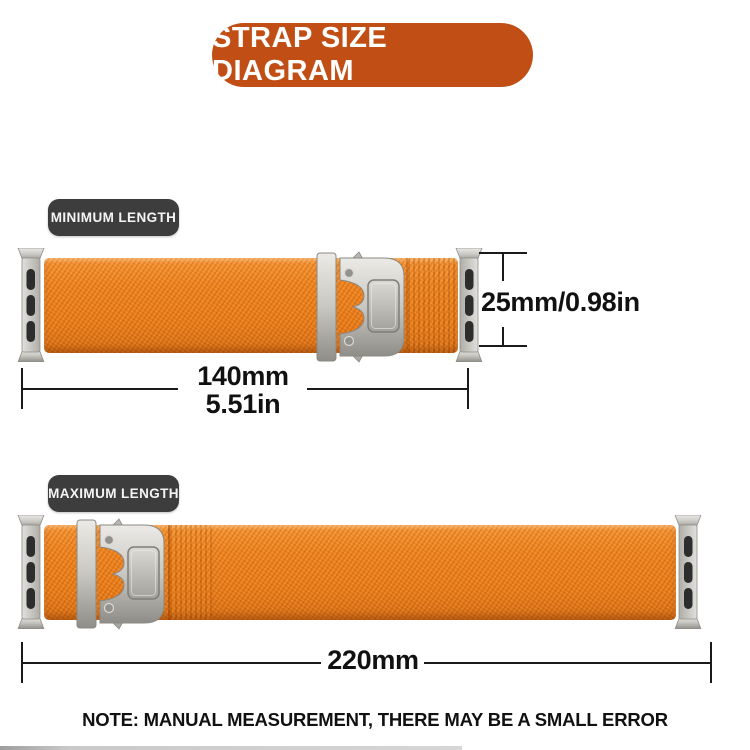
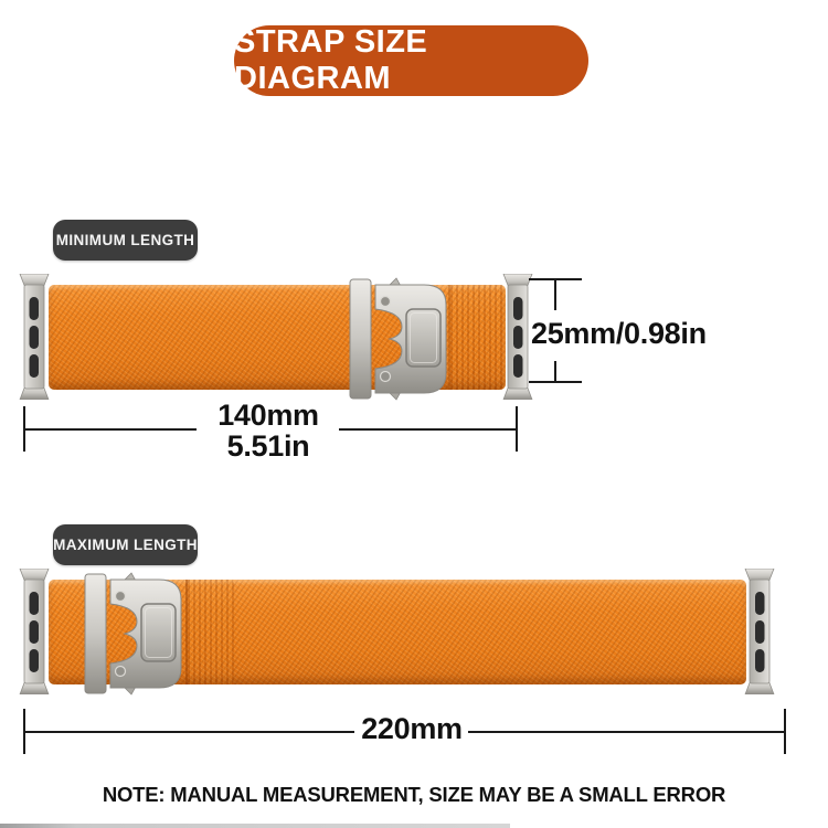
  STRAP SIZE DIAGRAM
  MINIMUM LENGTH
  25mm/0.98in
  140mm
  5.51in
  MAXIMUM LENGTH
  220mm
- NOTE: MANUAL MEASUREMENT, THERE MAY BE A SMALL ERROR
+ NOTE: MANUAL MEASUREMENT, SIZE MAY BE A SMALL ERROR
